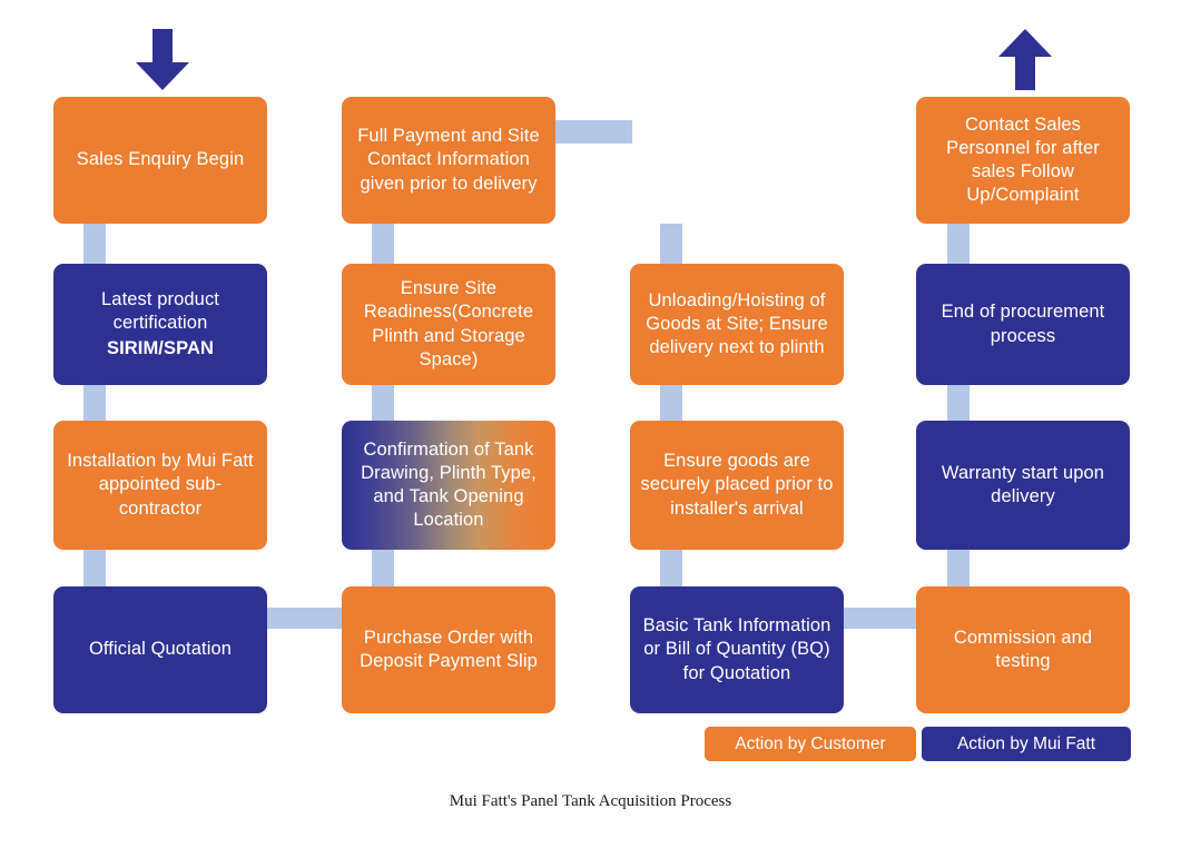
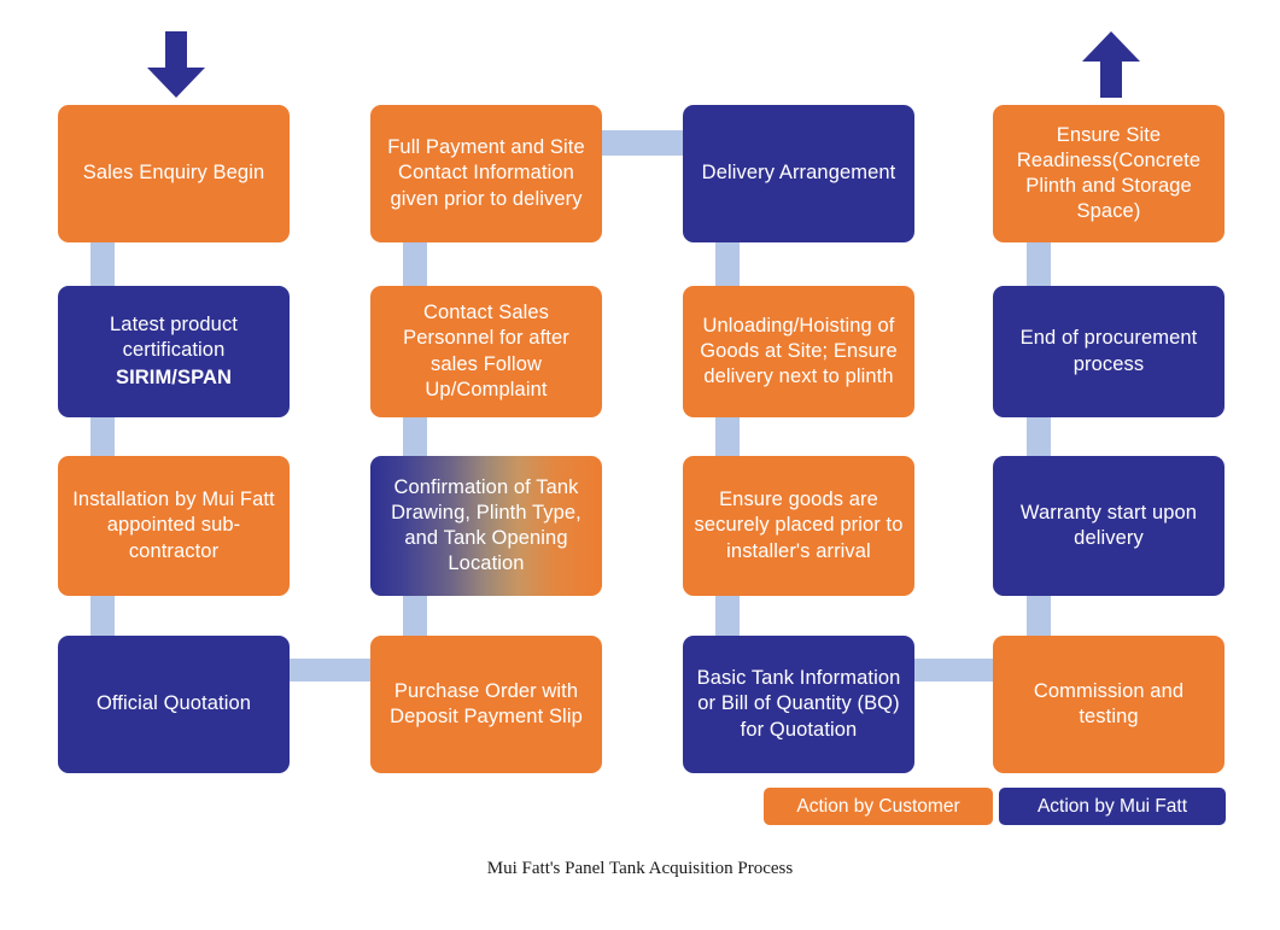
  Sales Enquiry Begin
  Latest product certification
  SIRIM/SPAN
  Installation by Mui Fatt appointed sub-contractor
  Official Quotation
  Full Payment and Site Contact Information given prior to delivery
- Ensure Site Readiness(Concrete Plinth and Storage Space)
+ Contact Sales Personnel for after sales Follow Up/Complaint
  Confirmation of Tank Drawing, Plinth Type, and Tank Opening Location
  Purchase Order with Deposit Payment Slip
+ Delivery Arrangement
  Unloading/Hoisting of Goods at Site; Ensure delivery next to plinth
  Ensure goods are securely placed prior to installer's arrival
  Basic Tank Information or Bill of Quantity (BQ) for Quotation
- Contact Sales Personnel for after sales Follow Up/Complaint
+ Ensure Site Readiness(Concrete Plinth and Storage Space)
  End of procurement process
  Warranty start upon delivery
  Commission and testing
  Action by Customer
  Action by Mui Fatt
  Mui Fatt's Panel Tank Acquisition Process
